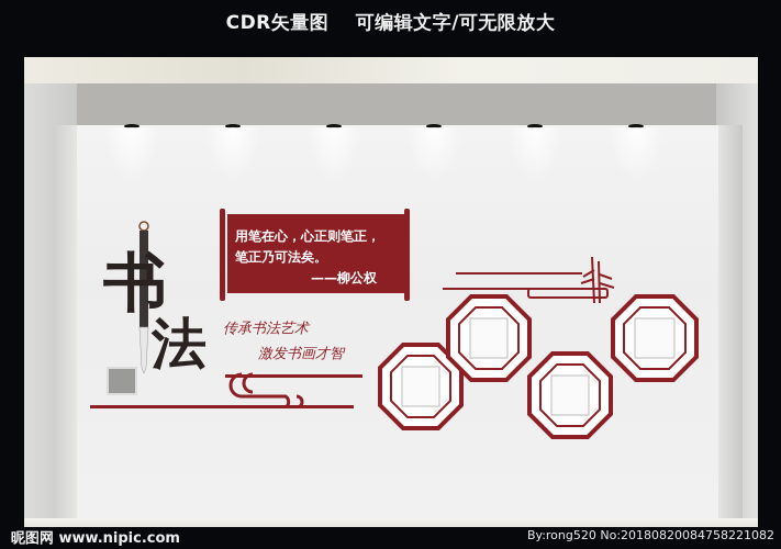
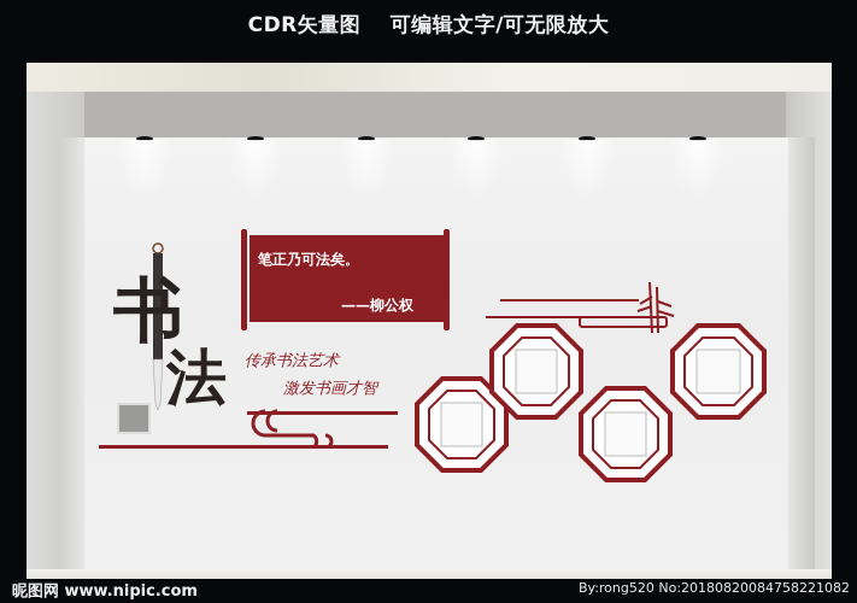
  CDR矢量图 可编辑文字/可无限放大
  书
  法
- 用笔在心，心正则笔正，
  笔正乃可法矣。
  ——柳公权
  传承书法艺术
  激发书画才智
  昵图网 www.nipic.com
  By:rong520 No:20180820084758221082
